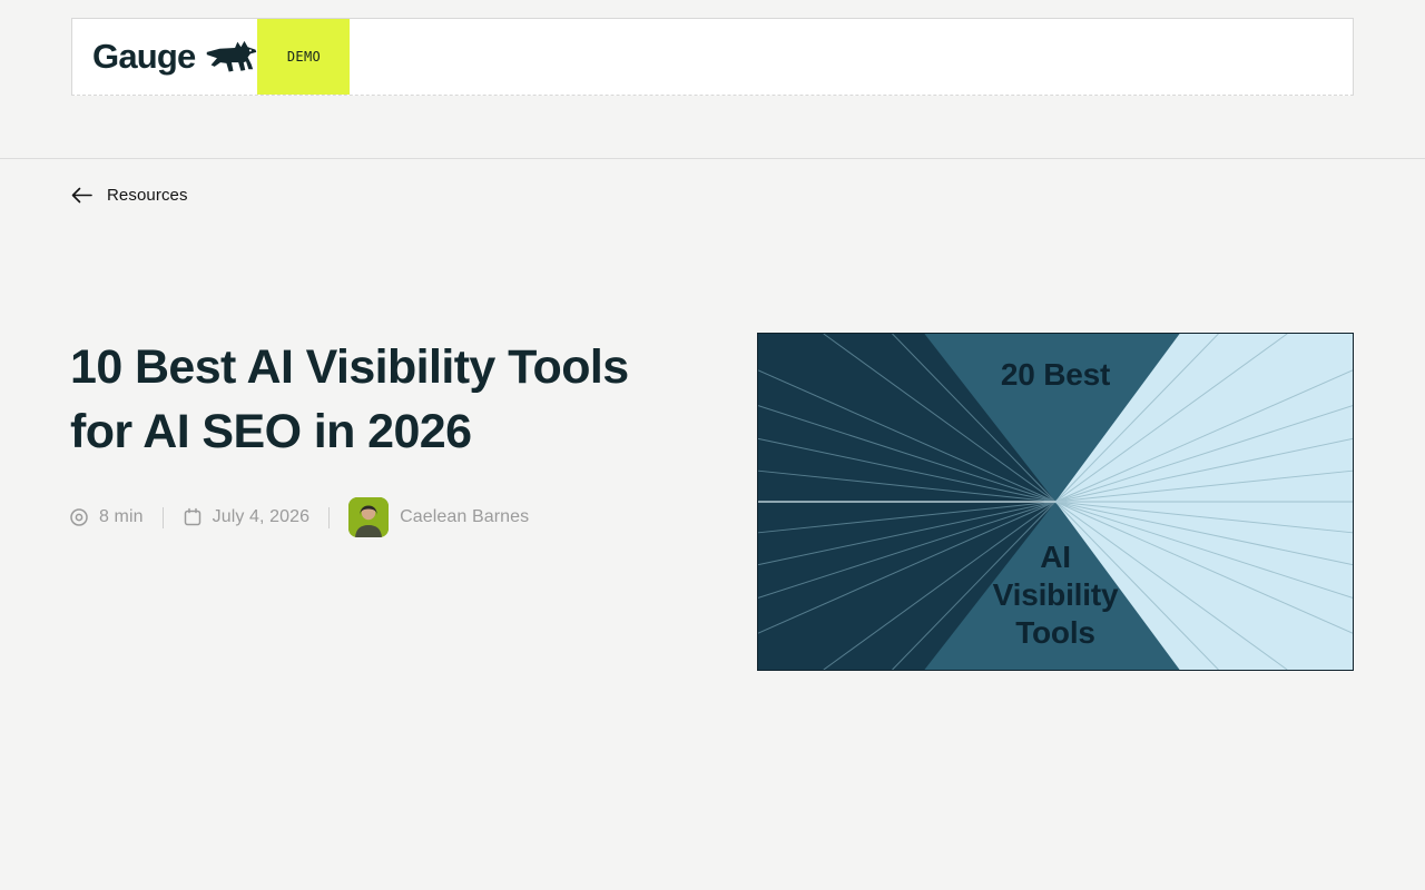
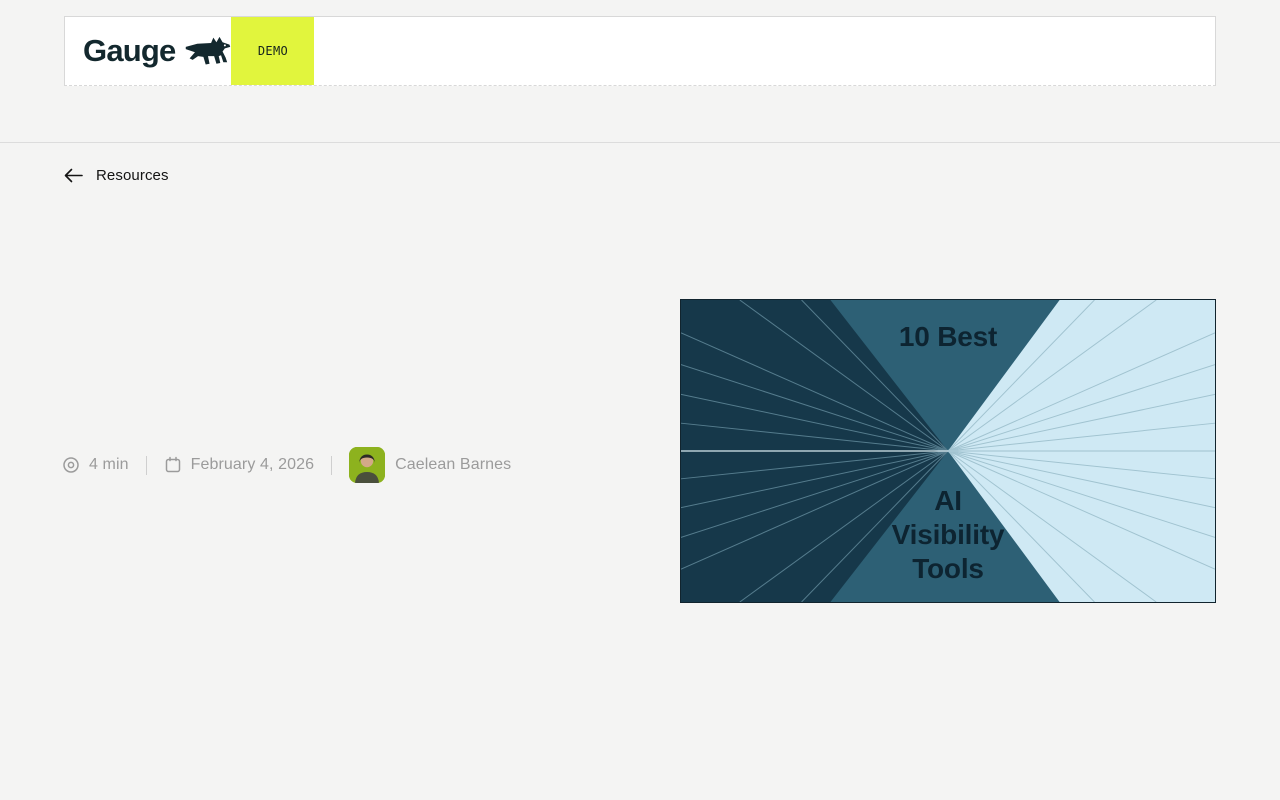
  Gauge
  DEMO
  Resources
- 10 Best AI Visibility Tools
- for AI SEO in 2026
- 8 min
+ 4 min
- July 4, 2026
+ February 4, 2026
  Caelean Barnes
- 20 Best
+ 10 Best
  AI
  Visibility
  Tools
